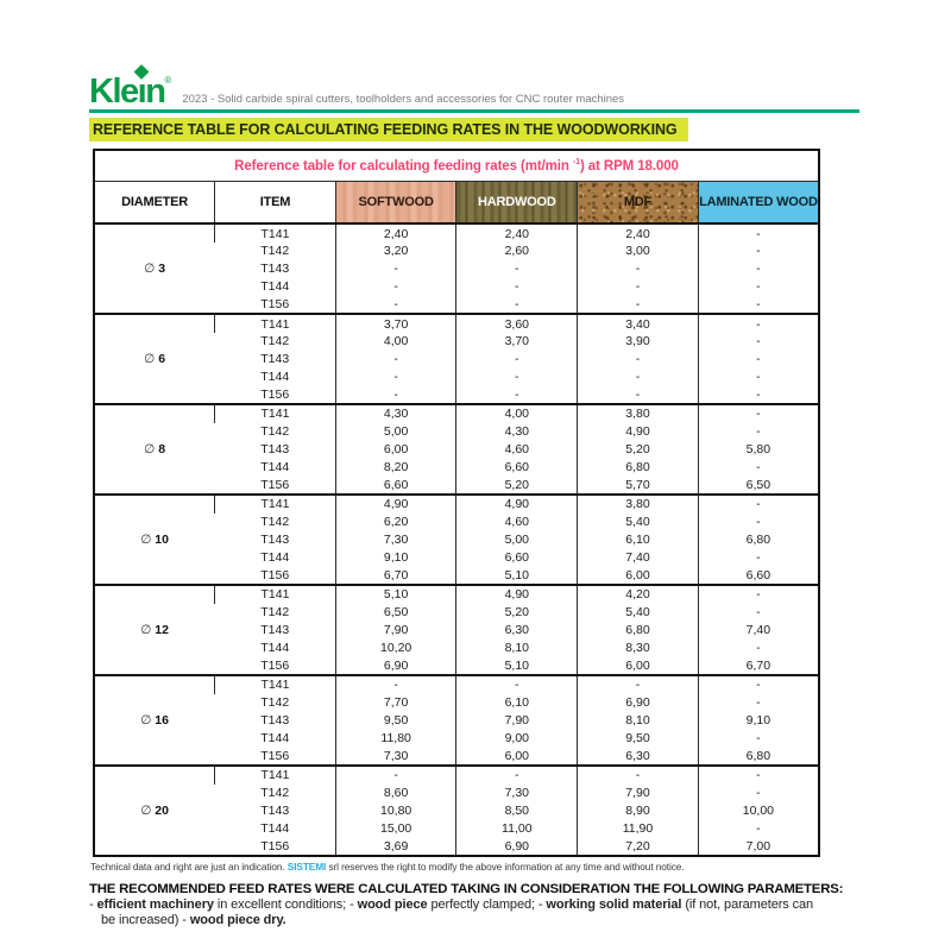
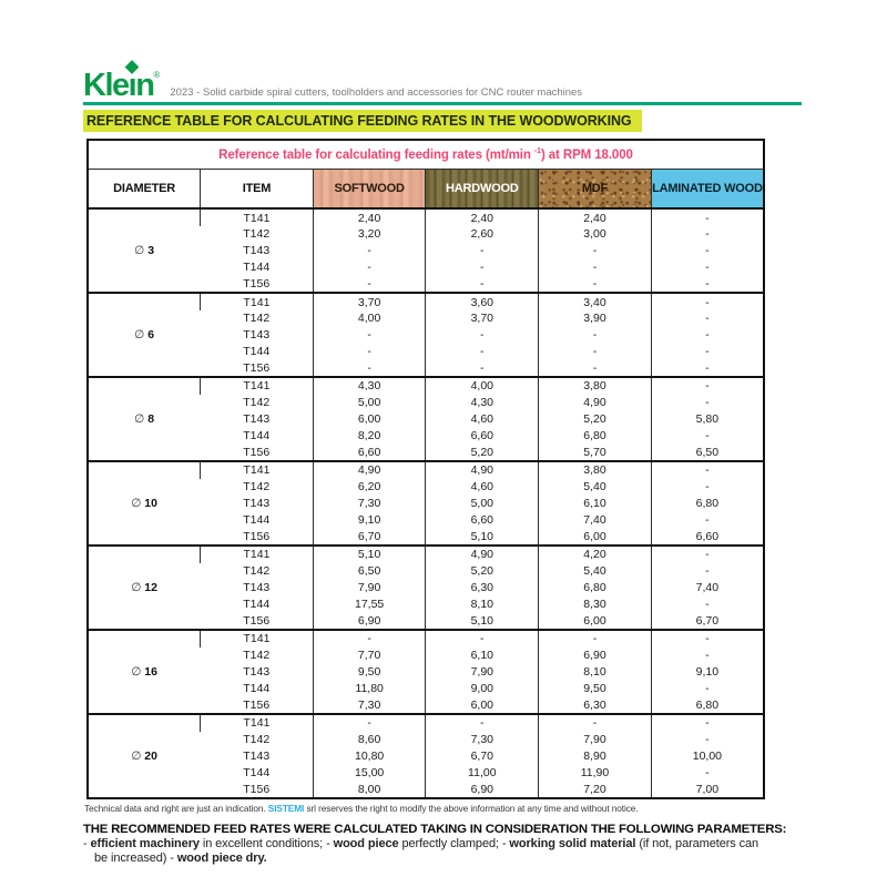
  Kleın®
  2023 - Solid carbide spiral cutters, toolholders and accessories for CNC router machines
  REFERENCE TABLE FOR CALCULATING FEEDING RATES IN THE WOODWORKING
  Reference table for calculating feeding rates (mt/min ) at RPM 18.000
  DIAMETER	ITEM	SOFTWOOD	HARDWOOD	MDF	LAMINATED WOOD
  ∅ 3	T141	2,40	2,40	2,40	-
  T142	3,20	2,60	3,00	-
  T143	-	-	-	-
  T144	-	-	-	-
  T156	-	-	-	-
  ∅ 6	T141	3,70	3,60	3,40	-
  T142	4,00	3,70	3,90	-
  T143	-	-	-	-
  T144	-	-	-	-
  T156	-	-	-	-
  ∅ 8	T141	4,30	4,00	3,80	-
  T142	5,00	4,30	4,90	-
  T143	6,00	4,60	5,20	5,80
  T144	8,20	6,60	6,80	-
  T156	6,60	5,20	5,70	6,50
  ∅ 10	T141	4,90	4,90	3,80	-
  T142	6,20	4,60	5,40	-
  T143	7,30	5,00	6,10	6,80
  T144	9,10	6,60	7,40	-
  T156	6,70	5,10	6,00	6,60
  ∅ 12	T141	5,10	4,90	4,20	-
  T142	6,50	5,20	5,40	-
  T143	7,90	6,30	6,80	7,40
- T144	10,20	8,10	8,30	-
+ T144	17,55	8,10	8,30	-
  T156	6,90	5,10	6,00	6,70
  ∅ 16	T141	-	-	-	-
  T142	7,70	6,10	6,90	-
  T143	9,50	7,90	8,10	9,10
  T144	11,80	9,00	9,50	-
  T156	7,30	6,00	6,30	6,80
  ∅ 20	T141	-	-	-	-
  T142	8,60	7,30	7,90	-
- T143	10,80	8,50	8,90	10,00
+ T143	10,80	6,70	8,90	10,00
  T144	15,00	11,00	11,90	-
- T156	3,69	6,90	7,20	7,00
+ T156	8,00	6,90	7,20	7,00
  Technical data and right are just an indication. SISTEMI srl reserves the right to modify the above information at any time and without notice.
  THE RECOMMENDED FEED RATES WERE CALCULATED TAKING IN CONSIDERATION THE FOLLOWING PARAMETERS:
  - efficient machinery in excellent conditions; - wood piece perfectly clamped; - working solid material (if not, parameters can be increased) - wood piece dry.
